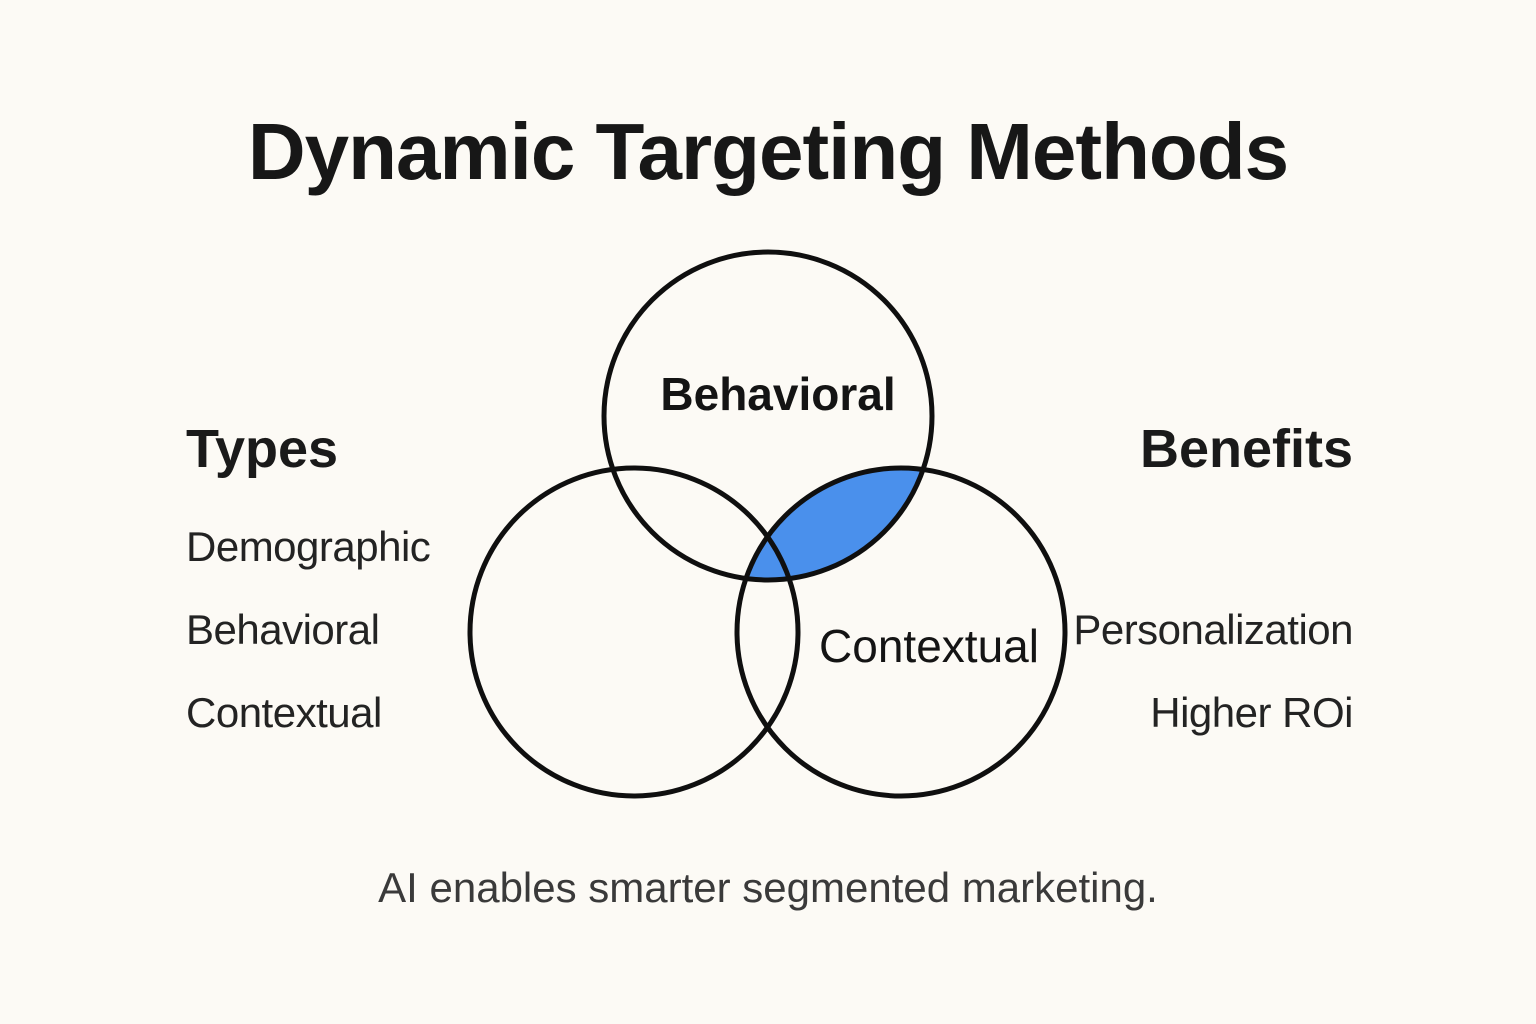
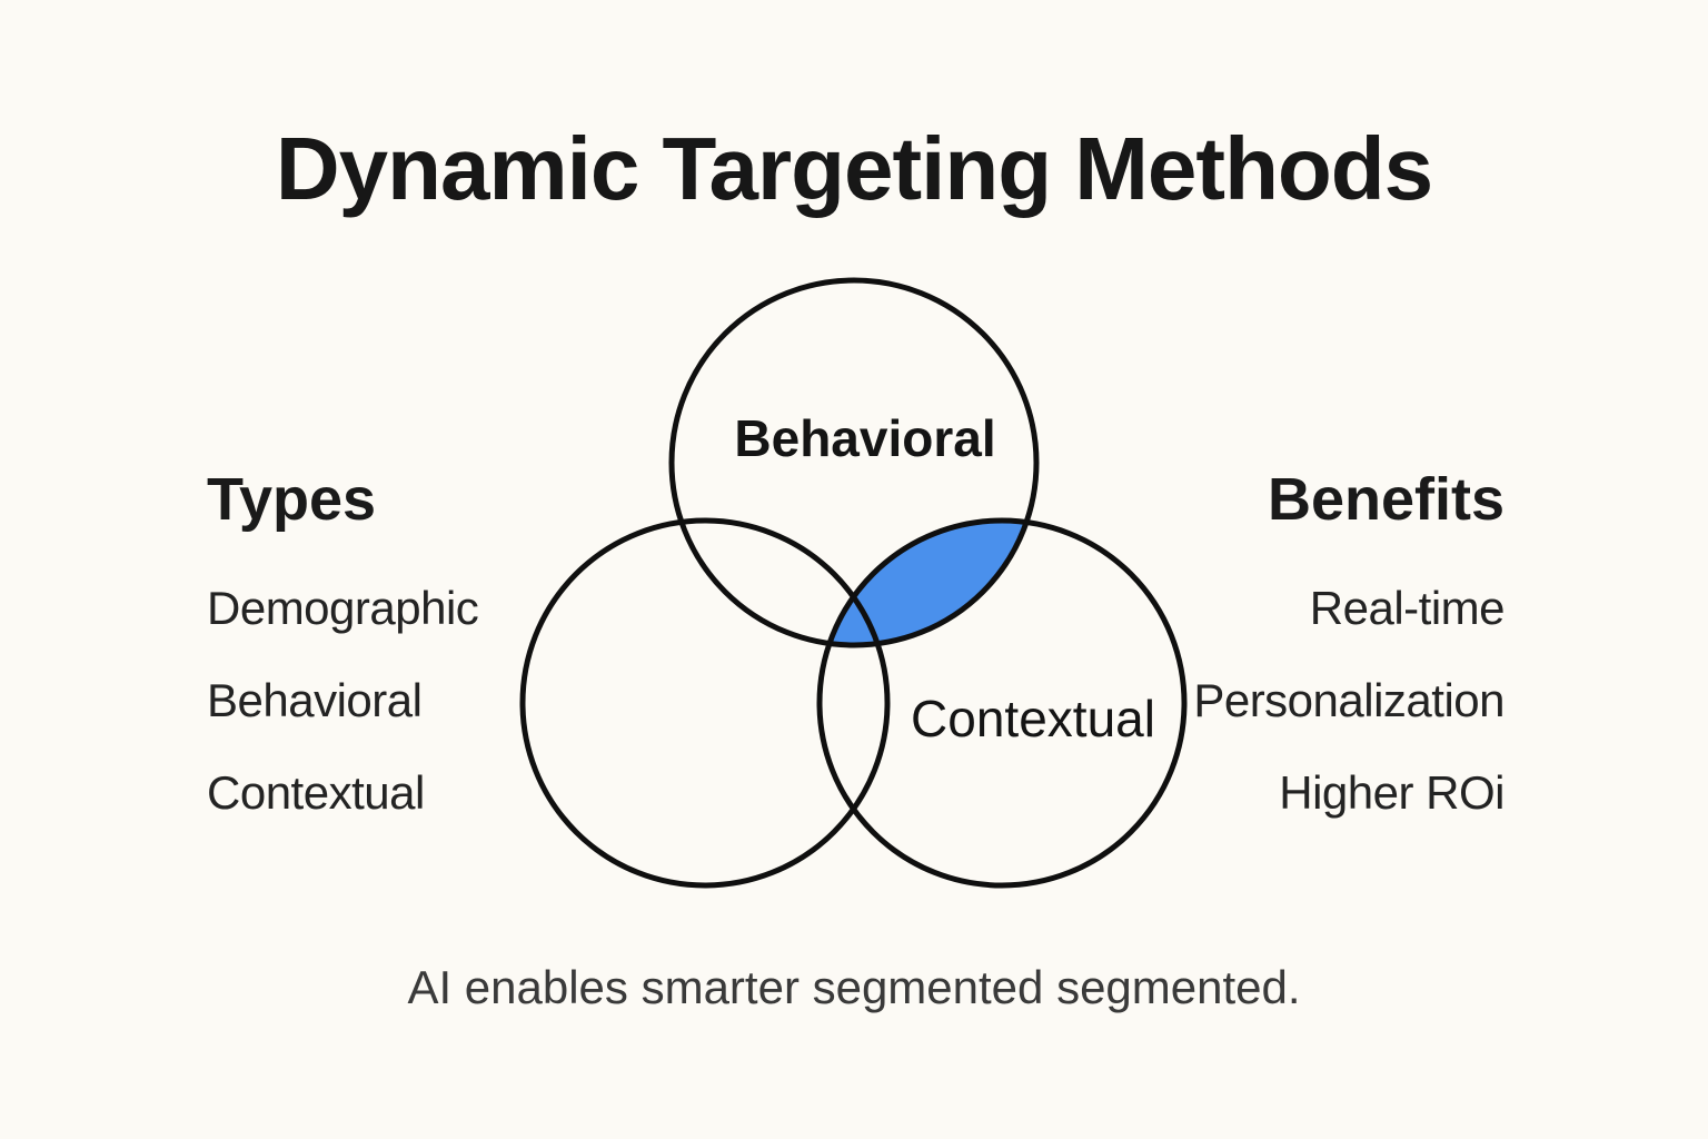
  Dynamic Targeting Methods
  Behavioral
  Contextual
  Types
  Demographic
  Behavioral
  Contextual
  Benefits
+ Real-time
  Personalization
  Higher ROi
- AI enables smarter segmented marketing.
+ AI enables smarter segmented segmented.
